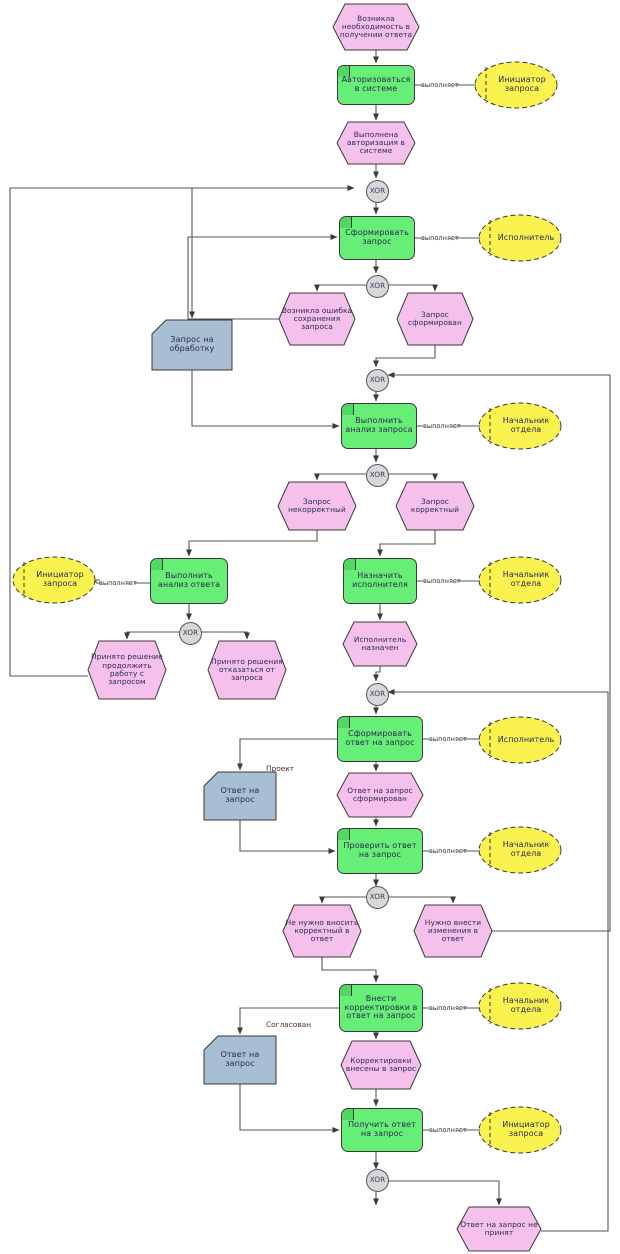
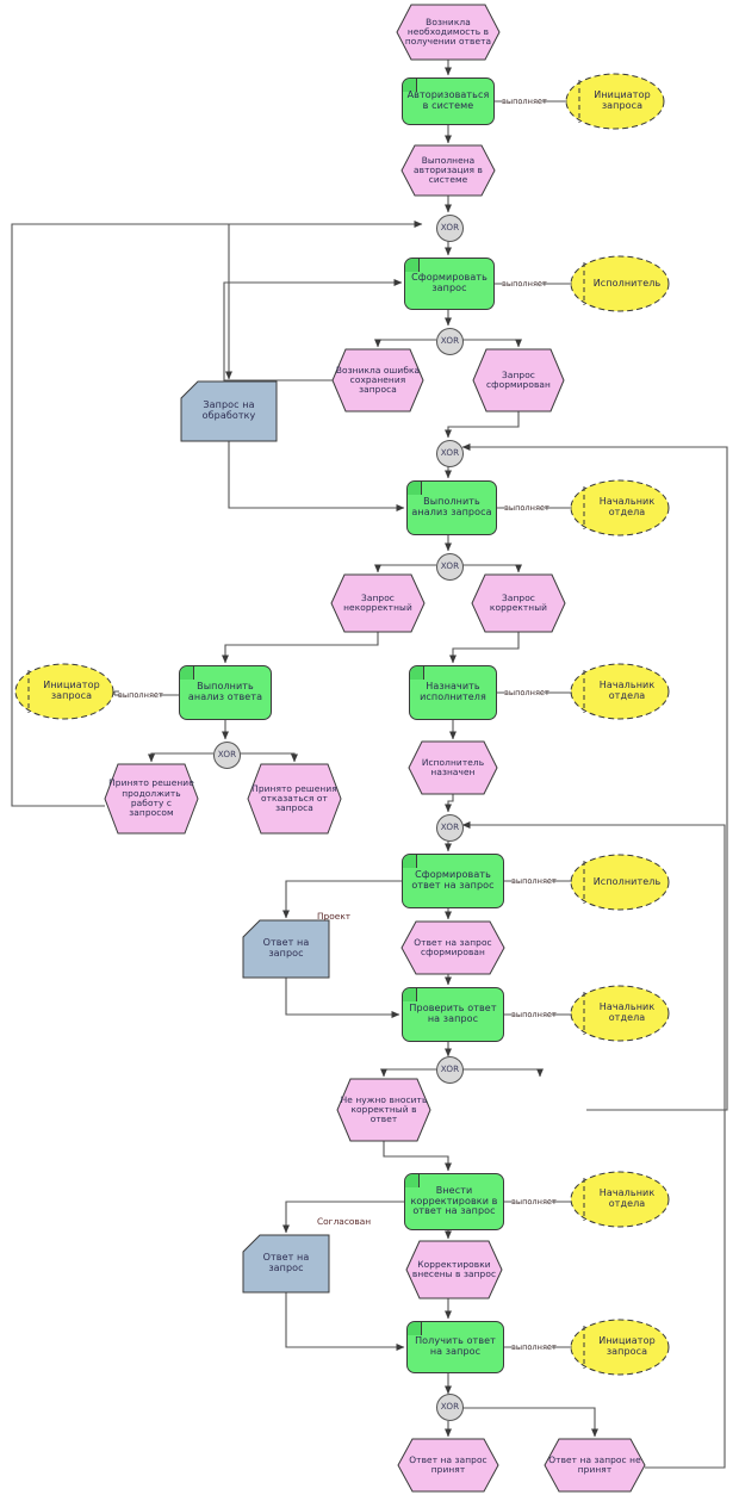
  Возникла необходимость в получении ответа
  Выполнена авторизация в системе
  Возникла ошибка сохранения запроса
  Запрос сформирован
  Запрос некорректный
  Запрос корректный
  Принято решение продолжить работу с запросом
  Принято решения отказаться от запроса
  Исполнитель назначен
  Ответ на запрос сформирован
  Не нужно вносить корректный в ответ
- Нужно внести изменения в ответ
  Корректировки внесены в запрос
+ Ответ на запрос принят
  Ответ на запрос не принят
  Авторизоваться в системе
  Сформировать запрос
  Выполнить анализ запроса
  Выполнить анализ ответа
  Назначить исполнителя
  Сформировать ответ на запрос
  Проверить ответ на запрос
  Внести корректировки в ответ на запрос
  Получить ответ на запрос
  Инициатор запроса
  Исполнитель
  Начальник отдела
  Инициатор запроса
  Начальник отдела
  Исполнитель
  Начальник отдела
  Начальник отдела
  Инициатор запроса
  Запрос на обработку
  Ответ на запрос
  Ответ на запрос
  Проект
  Согласован
  XOR
  XOR
  XOR
  XOR
  XOR
  XOR
  XOR
  XOR
  выполняет
  выполняет
  выполняет
  выполняет
  выполняет
  выполняет
  выполняет
  выполняет
  выполняет
